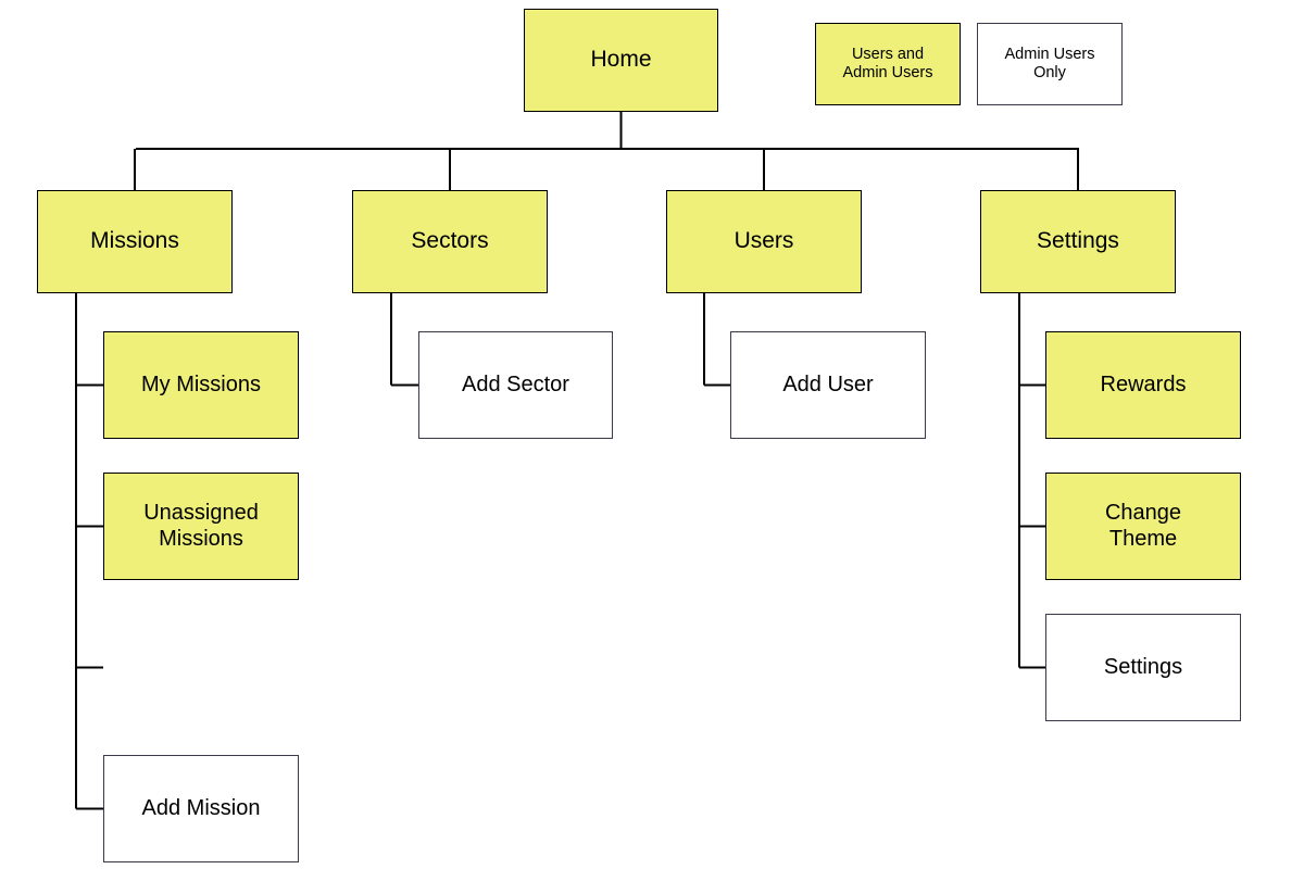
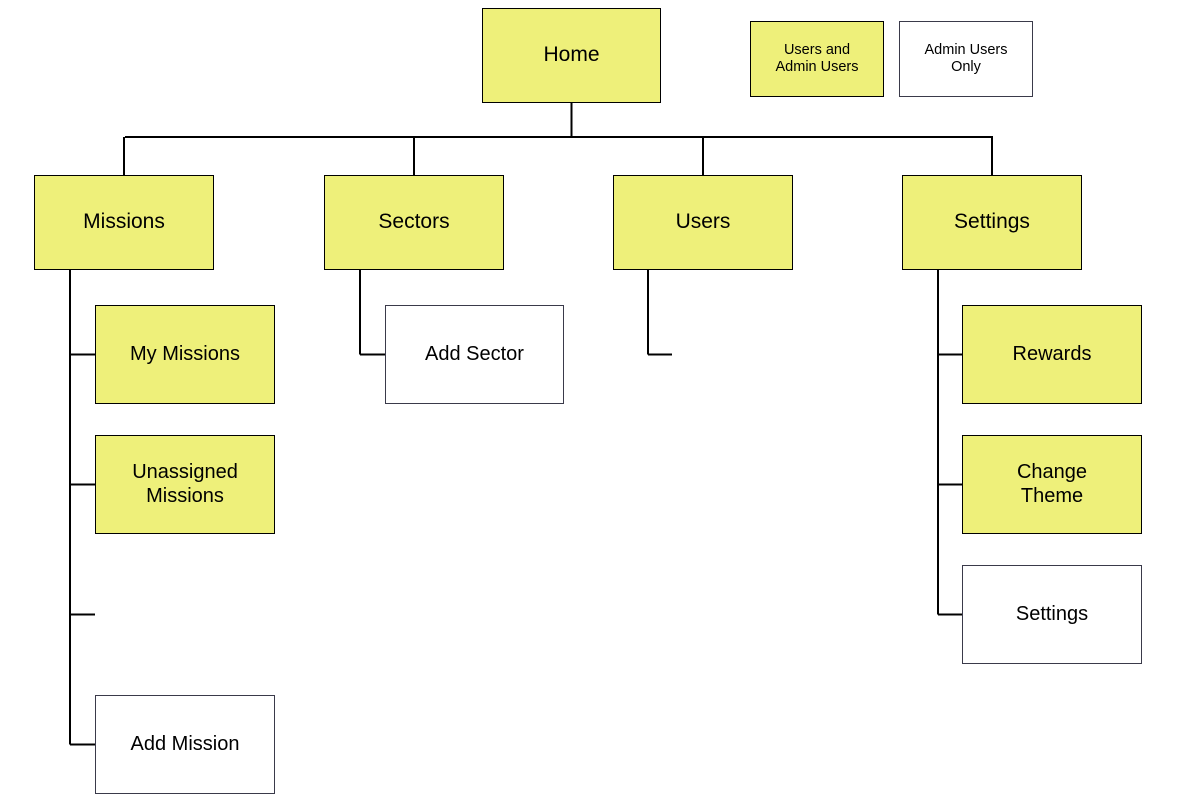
  Home
  Users and
  Admin Users
  Admin Users
  Only
  Missions
  My Missions
  Unassigned
  Missions
  Add Mission
  Sectors
  Add Sector
  Users
- Add User
  Settings
  Rewards
  Change
  Theme
  Settings
